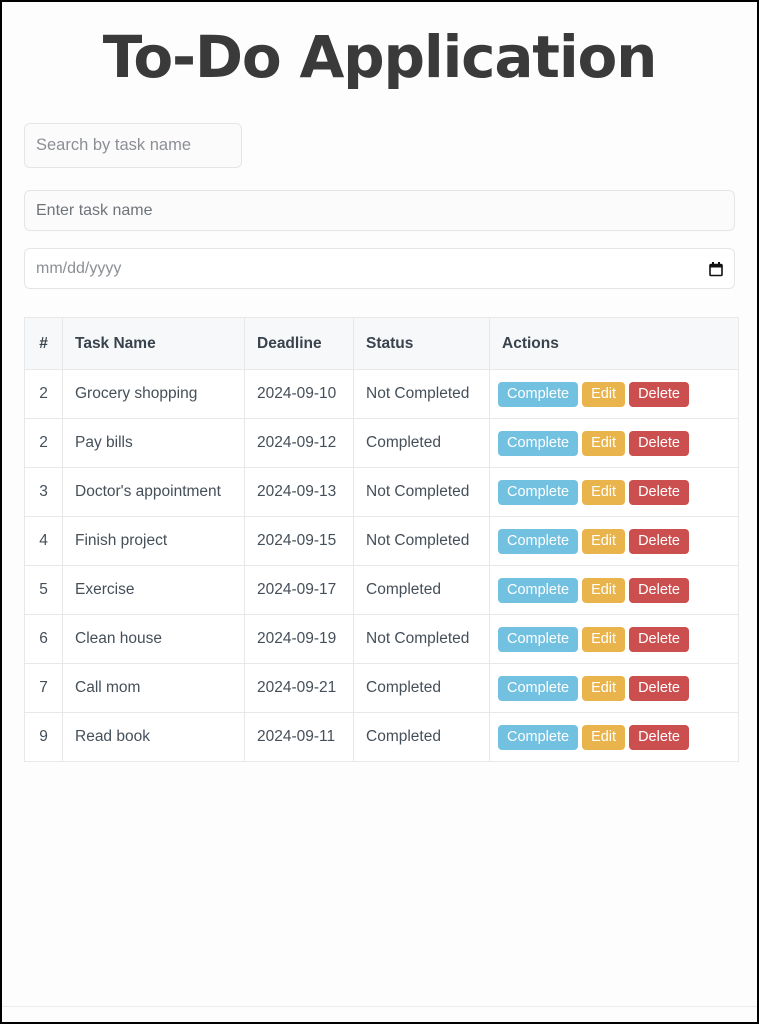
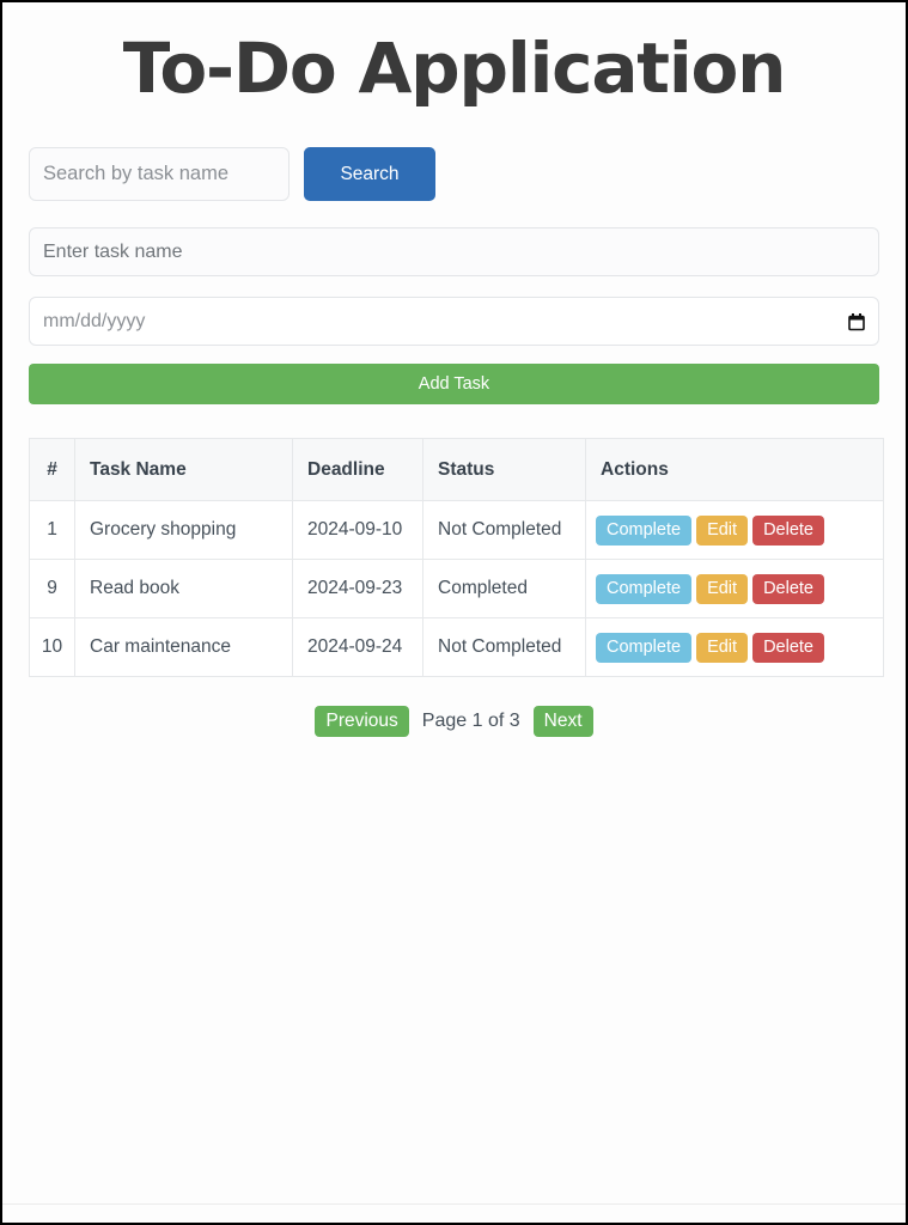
  To-Do Application
  Search by task name
+ Search
  Enter task name
  mm/dd/yyyy
+ Add Task
  #	Task Name	Deadline	Status	Actions
- 2	Grocery shopping	2024-09-10	Not Completed	Complete Edit Delete
+ 1	Grocery shopping	2024-09-10	Not Completed	Complete Edit Delete
- 2	Pay bills	2024-09-12	Completed	Complete Edit Delete
- 3	Doctor's appointment	2024-09-13	Not Completed	Complete Edit Delete
- 4	Finish project	2024-09-15	Not Completed	Complete Edit Delete
- 5	Exercise	2024-09-17	Completed	Complete Edit Delete
- 6	Clean house	2024-09-19	Not Completed	Complete Edit Delete
- 7	Call mom	2024-09-21	Completed	Complete Edit Delete
- 9	Read book	2024-09-11	Completed	Complete Edit Delete
+ 9	Read book	2024-09-23	Completed	Complete Edit Delete
+ 10	Car maintenance	2024-09-24	Not Completed	Complete Edit Delete
+ Previous
+ Page 1 of 3
+ Next
